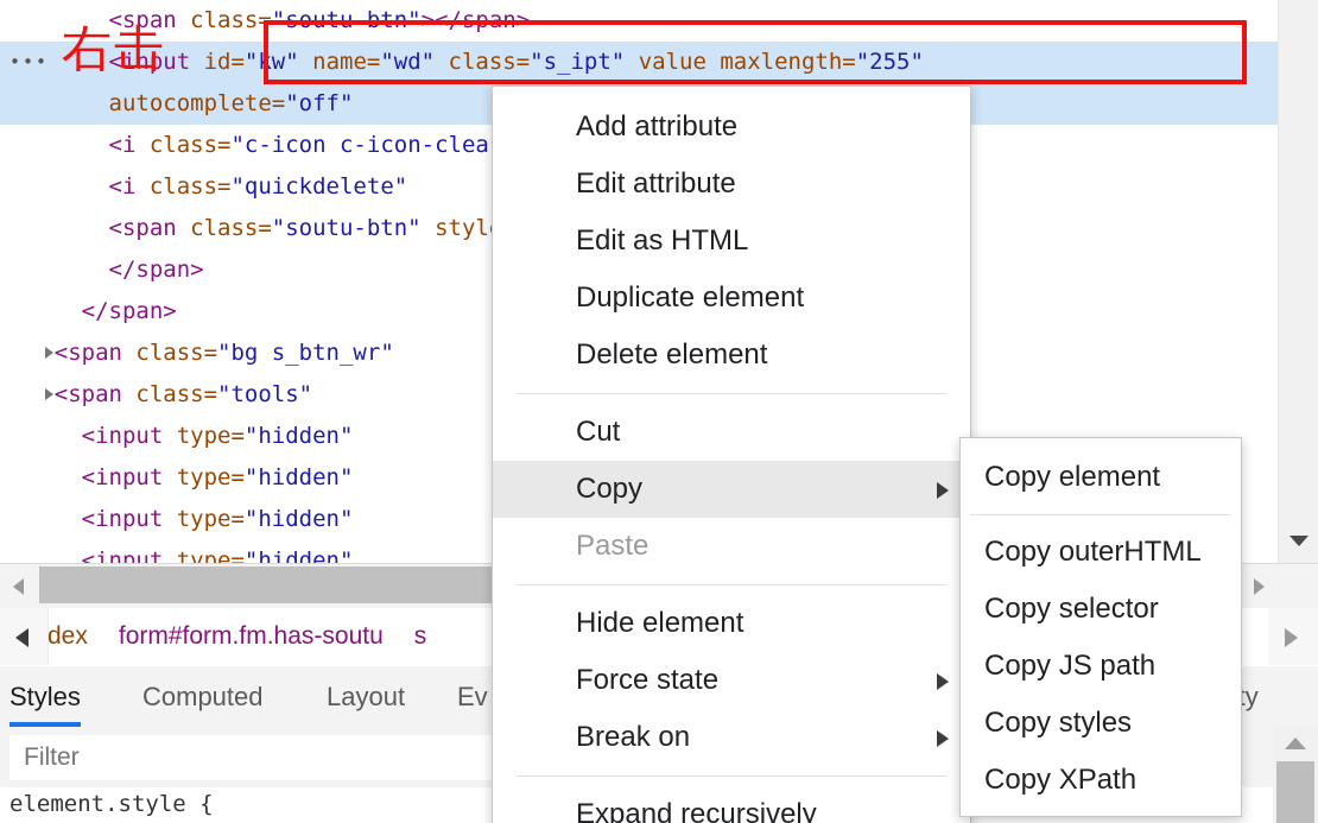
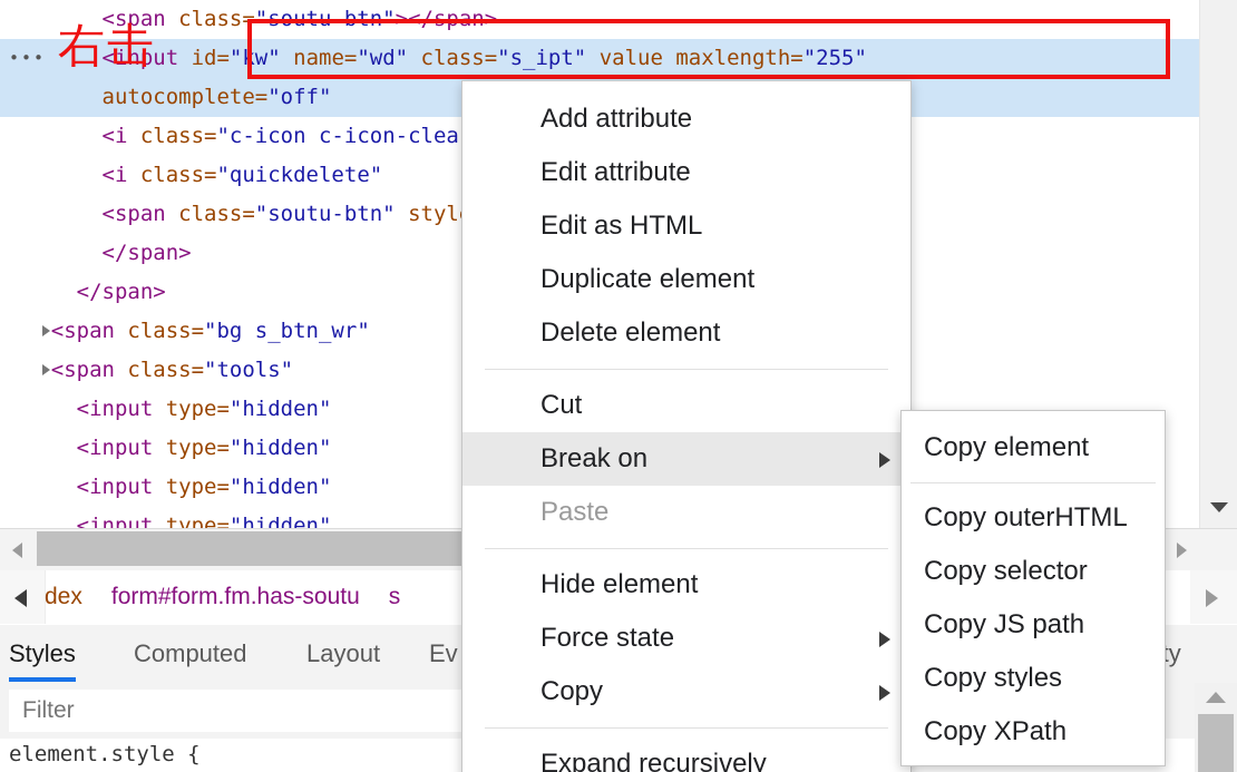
  <span class="soutu-btn"></span>
  •••
  <input id="kw" name="wd" class="s_ipt" value maxlength="255"
  autocomplete="off"
  <i class="quickdelete"
  </span>
  </span>
  <span class="bg s_btn_wr"
  <span class="tools"
  <input type="hidden"
  <input type="hidden"
  <input type="hidden"
  <input type="hidden"
  右击
  dex
  form#form.fm.has-soutu
  s
  Styles
  Computed
  Layout
  Ev
  Filter
  element.style {
  Add attribute
  Edit attribute
  Edit as HTML
  Duplicate element
  Delete element
  Cut
- Copy
+ Break on
  Paste
  Hide element
  Force state
- Break on
+ Copy
  Expand recursively
  Copy element
  Copy outerHTML
  Copy selector
  Copy JS path
  Copy styles
  Copy XPath
